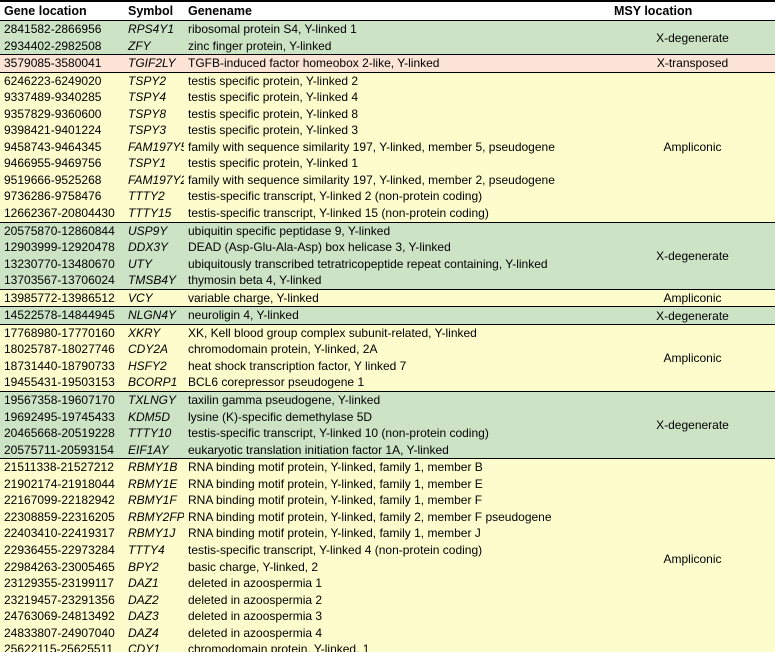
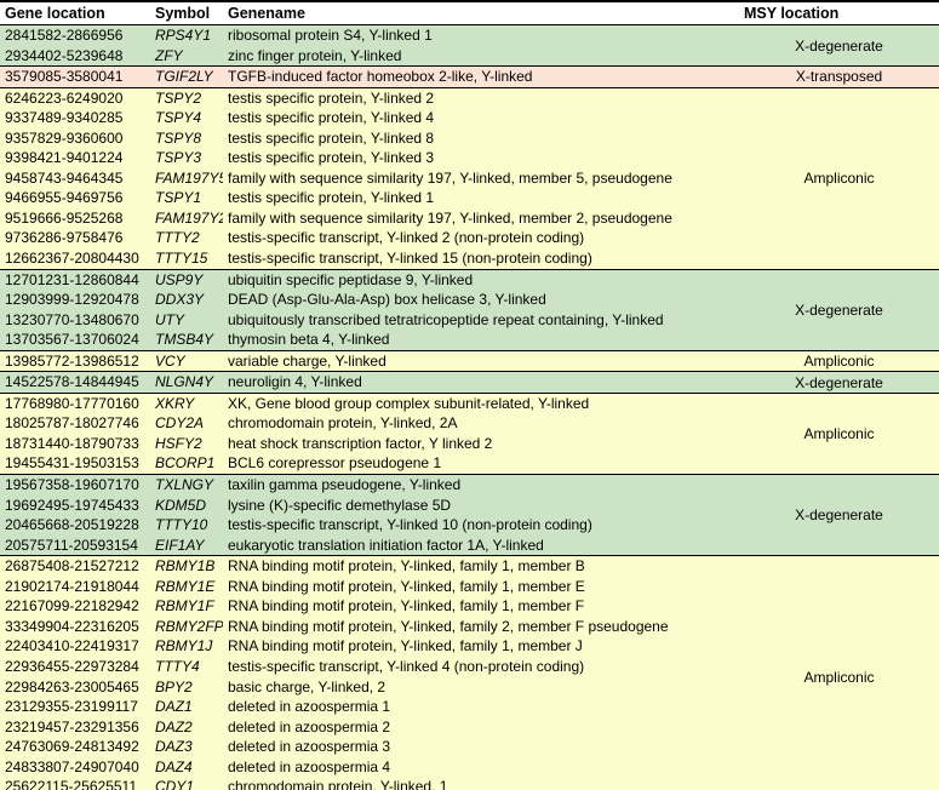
  Gene location	Symbol	Genename	MSY location
  2841582-2866956	RPS4Y1	ribosomal protein S4, Y-linked 1	X-degenerate
- 2934402-2982508	ZFY	zinc finger protein, Y-linked
+ 2934402-5239648	ZFY	zinc finger protein, Y-linked
  3579085-3580041	TGIF2LY	TGFB-induced factor homeobox 2-like, Y-linked	X-transposed
  6246223-6249020	TSPY2	testis specific protein, Y-linked 2	Ampliconic
  9337489-9340285	TSPY4	testis specific protein, Y-linked 4
  9357829-9360600	TSPY8	testis specific protein, Y-linked 8
  9398421-9401224	TSPY3	testis specific protein, Y-linked 3
  9458743-9464345	FAM197Y5	family with sequence similarity 197, Y-linked, member 5, pseudogene
  9466955-9469756	TSPY1	testis specific protein, Y-linked 1
  9519666-9525268	FAM197Y2	family with sequence similarity 197, Y-linked, member 2, pseudogene
  9736286-9758476	TTTY2	testis-specific transcript, Y-linked 2 (non-protein coding)
  12662367-20804430	TTTY15	testis-specific transcript, Y-linked 15 (non-protein coding)
- 20575870-12860844	USP9Y	ubiquitin specific peptidase 9, Y-linked	X-degenerate
+ 12701231-12860844	USP9Y	ubiquitin specific peptidase 9, Y-linked	X-degenerate
  12903999-12920478	DDX3Y	DEAD (Asp-Glu-Ala-Asp) box helicase 3, Y-linked
  13230770-13480670	UTY	ubiquitously transcribed tetratricopeptide repeat containing, Y-linked
  13703567-13706024	TMSB4Y	thymosin beta 4, Y-linked
  13985772-13986512	VCY	variable charge, Y-linked	Ampliconic
  14522578-14844945	NLGN4Y	neuroligin 4, Y-linked	X-degenerate
- 17768980-17770160	XKRY	XK, Kell blood group complex subunit-related, Y-linked	Ampliconic
+ 17768980-17770160	XKRY	XK, Gene blood group complex subunit-related, Y-linked	Ampliconic
  18025787-18027746	CDY2A	chromodomain protein, Y-linked, 2A
- 18731440-18790733	HSFY2	heat shock transcription factor, Y linked 7
+ 18731440-18790733	HSFY2	heat shock transcription factor, Y linked 2
  19455431-19503153	BCORP1	BCL6 corepressor pseudogene 1
  19567358-19607170	TXLNGY	taxilin gamma pseudogene, Y-linked	X-degenerate
  19692495-19745433	KDM5D	lysine (K)-specific demethylase 5D
  20465668-20519228	TTTY10	testis-specific transcript, Y-linked 10 (non-protein coding)
  20575711-20593154	EIF1AY	eukaryotic translation initiation factor 1A, Y-linked
- 21511338-21527212	RBMY1B	RNA binding motif protein, Y-linked, family 1, member B	Ampliconic
+ 26875408-21527212	RBMY1B	RNA binding motif protein, Y-linked, family 1, member B	Ampliconic
  21902174-21918044	RBMY1E	RNA binding motif protein, Y-linked, family 1, member E
  22167099-22182942	RBMY1F	RNA binding motif protein, Y-linked, family 1, member F
- 22308859-22316205	RBMY2FP	RNA binding motif protein, Y-linked, family 2, member F pseudogene
+ 33349904-22316205	RBMY2FP	RNA binding motif protein, Y-linked, family 2, member F pseudogene
  22403410-22419317	RBMY1J	RNA binding motif protein, Y-linked, family 1, member J
  22936455-22973284	TTTY4	testis-specific transcript, Y-linked 4 (non-protein coding)
  22984263-23005465	BPY2	basic charge, Y-linked, 2
  23129355-23199117	DAZ1	deleted in azoospermia 1
  23219457-23291356	DAZ2	deleted in azoospermia 2
  24763069-24813492	DAZ3	deleted in azoospermia 3
  24833807-24907040	DAZ4	deleted in azoospermia 4
  25622115-25625511	CDY1	chromodomain protein, Y-linked, 1
